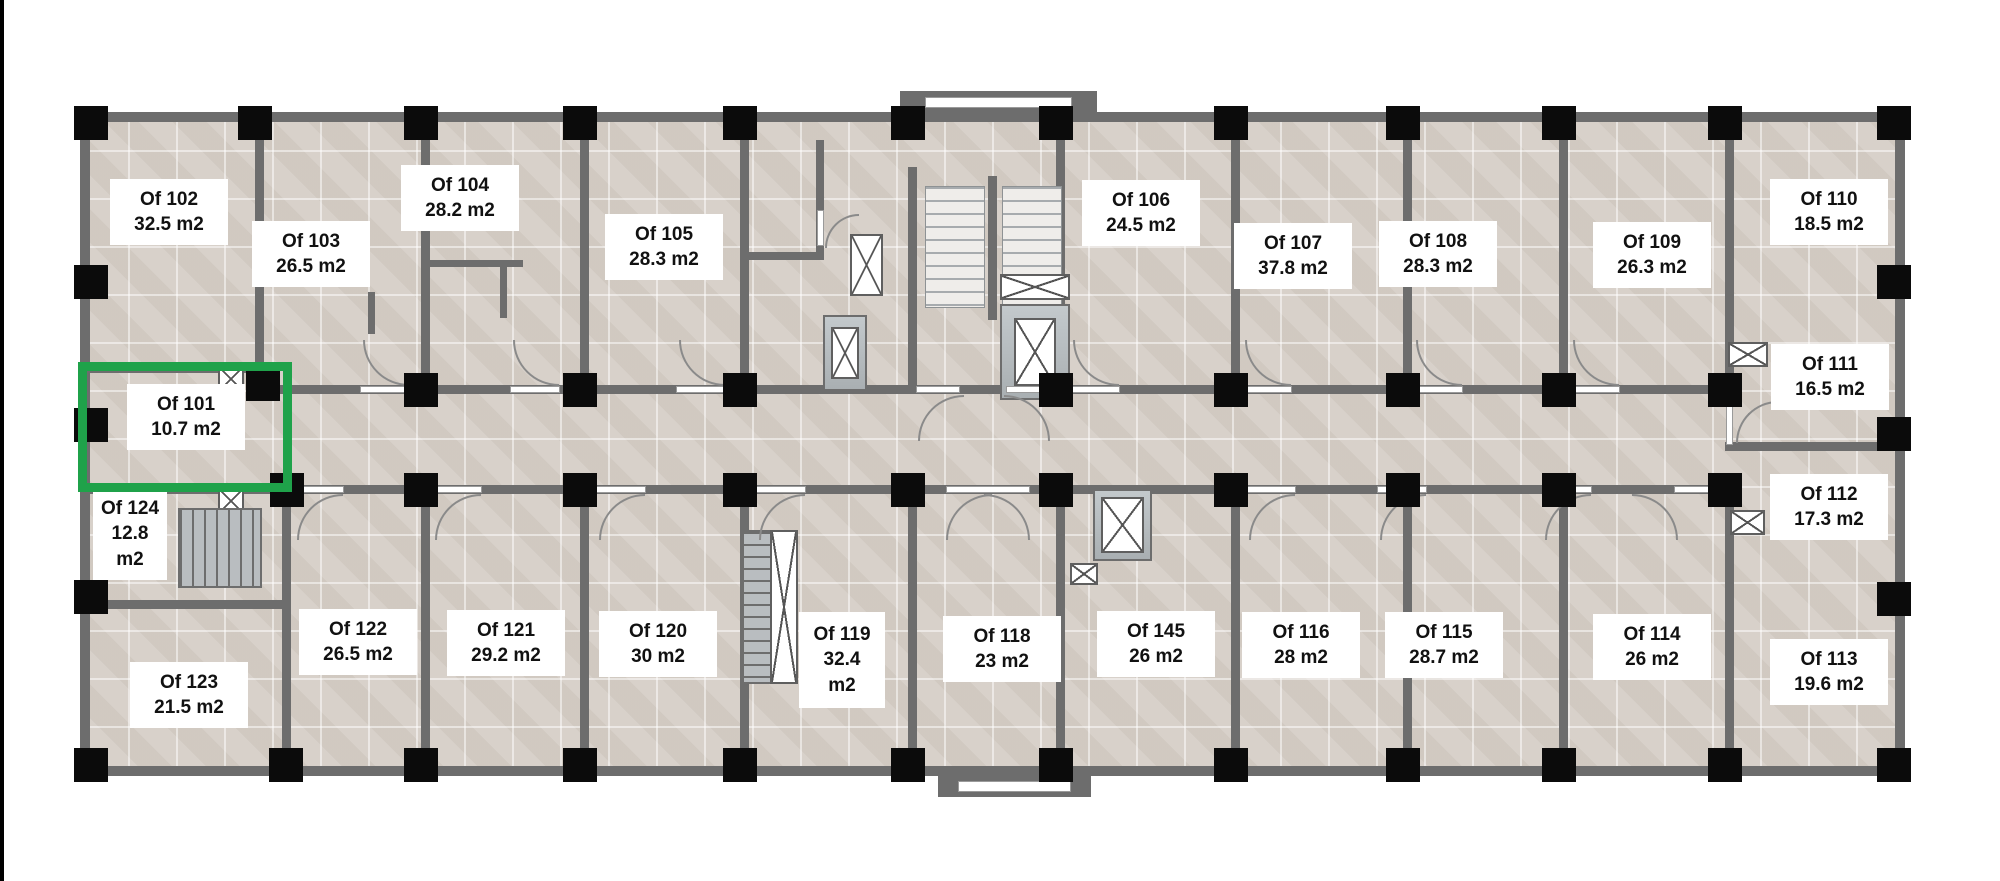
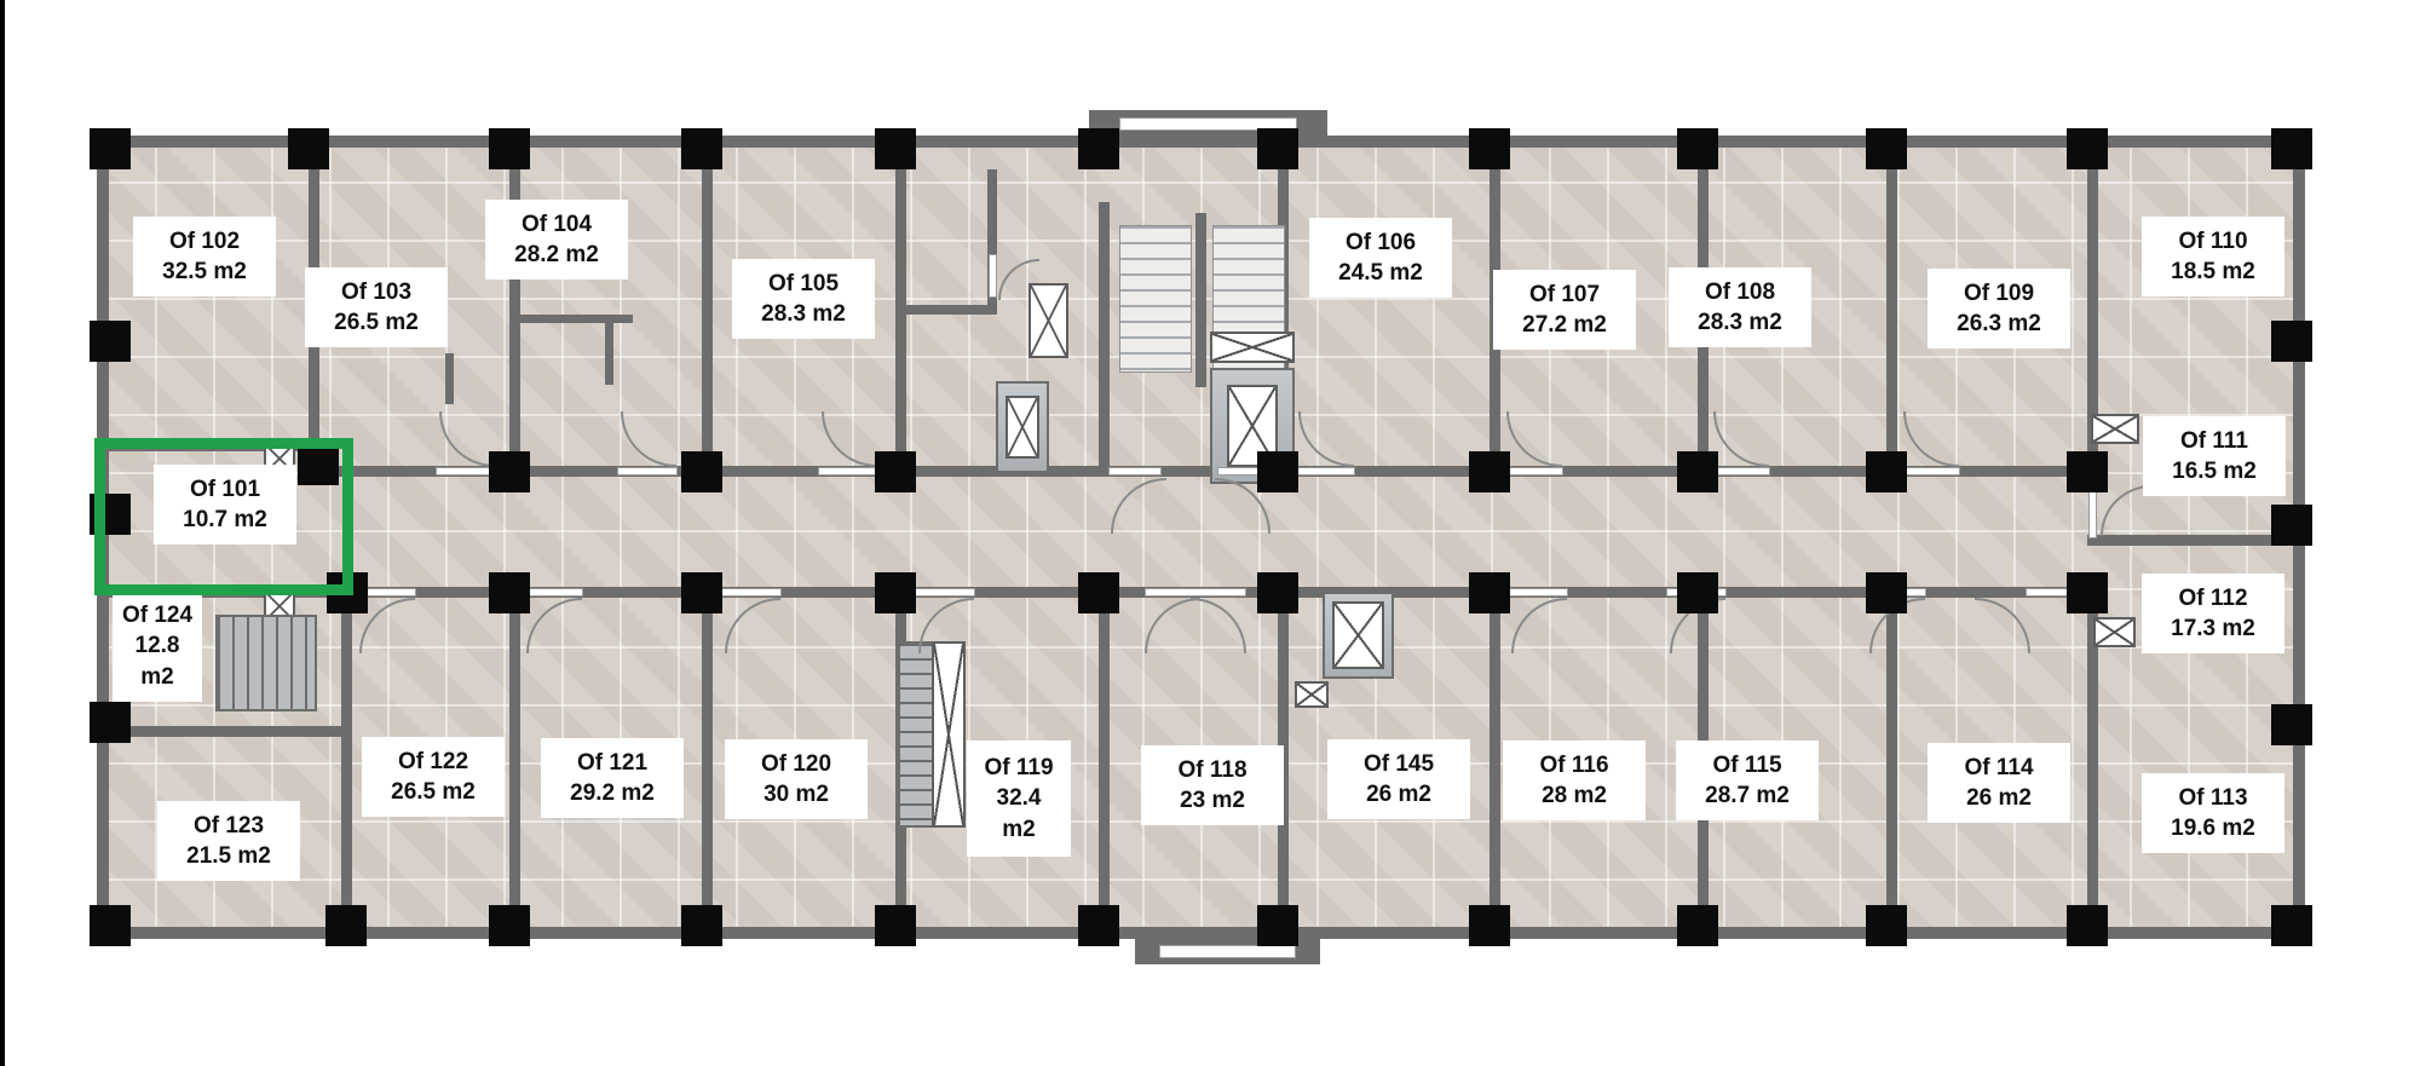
  Of 102
  32.5 m2
  Of 103
  26.5 m2
  Of 104
  28.2 m2
  Of 105
  28.3 m2
  Of 106
  24.5 m2
  Of 107
- 37.8 m2
+ 27.2 m2
  Of 108
  28.3 m2
  Of 109
  26.3 m2
  Of 110
  18.5 m2
  Of 111
  16.5 m2
  Of 112
  17.3 m2
  Of 113
  19.6 m2
  Of 114
  26 m2
  Of 115
  28.7 m2
  Of 116
  28 m2
  Of 145
  26 m2
  Of 118
  23 m2
  Of 119
  32.4 m2
  Of 120
  30 m2
  Of 121
  29.2 m2
  Of 122
  26.5 m2
  Of 123
  21.5 m2
  Of 124
  12.8 m2
  Of 101
  10.7 m2
